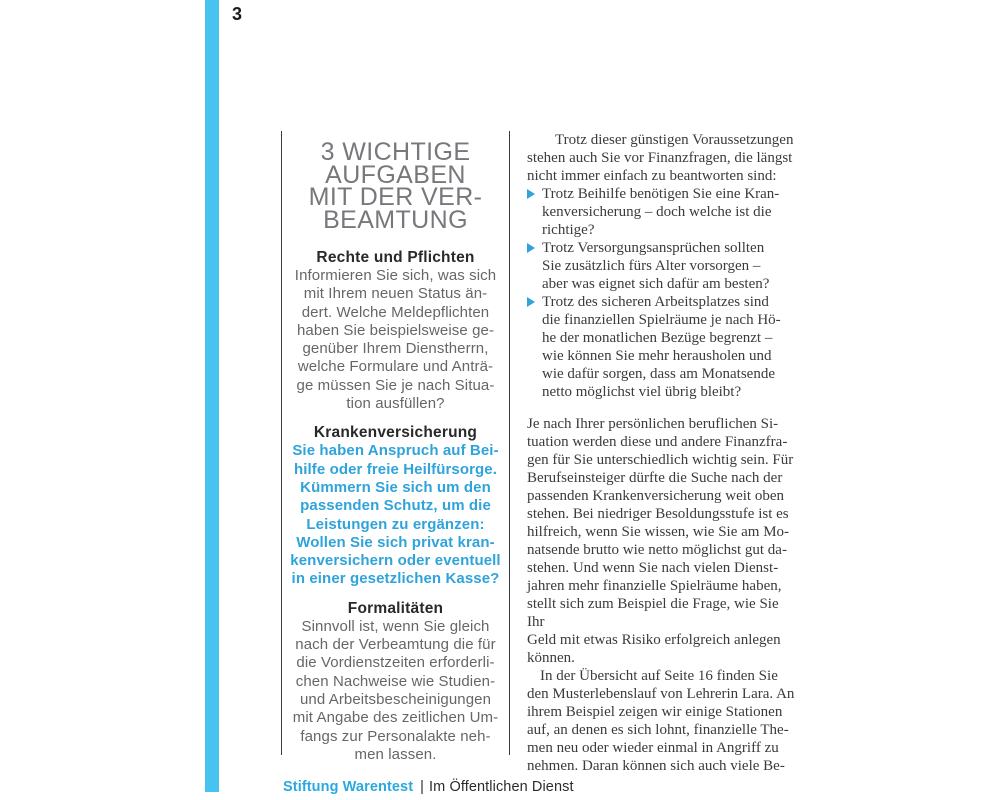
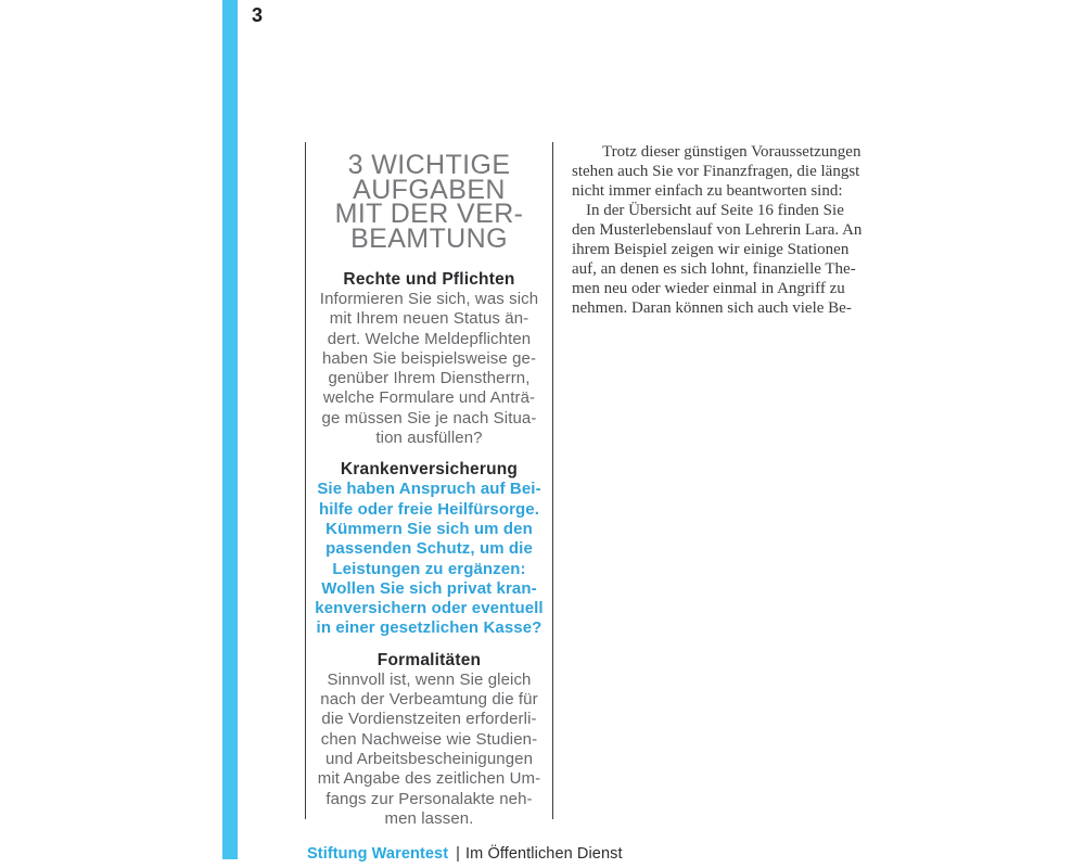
  3
  3 WICHTIGE
  AUFGABEN
  MIT DER VER-
  BEAMTUNG
  Rechte und Pflichten
  Informieren Sie sich, was sich
  mit Ihrem neuen Status än-
  dert. Welche Meldepflichten
  haben Sie beispielsweise ge-
  genüber Ihrem Dienstherrn,
  welche Formulare und Anträ-
  ge müssen Sie je nach Situa-
  tion ausfüllen?
  Krankenversicherung
  Sie haben Anspruch auf Bei-
  hilfe oder freie Heilfürsorge.
  Kümmern Sie sich um den
  passenden Schutz, um die
  Leistungen zu ergänzen:
  Wollen Sie sich privat kran-
  kenversichern oder eventuell
  in einer gesetzlichen Kasse?
  Formalitäten
  Sinnvoll ist, wenn Sie gleich
  nach der Verbeamtung die für
  die Vordienstzeiten erforderli-
  chen Nachweise wie Studien-
  und Arbeitsbescheinigungen
  mit Angabe des zeitlichen Um-
  fangs zur Personalakte neh-
  men lassen.
  Trotz dieser günstigen Voraussetzungen
  stehen auch Sie vor Finanzfragen, die längst
  nicht immer einfach zu beantworten sind:
- Trotz Beihilfe benötigen Sie eine Kran-
- kenversicherung – doch welche ist die
- richtige?
- Trotz Versorgungsansprüchen sollten
- Sie zusätzlich fürs Alter vorsorgen –
- aber was eignet sich dafür am besten?
- Trotz des sicheren Arbeitsplatzes sind
- die finanziellen Spielräume je nach Hö-
- he der monatlichen Bezüge begrenzt –
- wie können Sie mehr herausholen und
- wie dafür sorgen, dass am Monatsende
- netto möglichst viel übrig bleibt?
- Je nach Ihrer persönlichen beruflichen Si-
- tuation werden diese und andere Finanzfra-
- gen für Sie unterschiedlich wichtig sein. Für
- Berufseinsteiger dürfte die Suche nach der
- passenden Krankenversicherung weit oben
- stehen. Bei niedriger Besoldungsstufe ist es
- hilfreich, wenn Sie wissen, wie Sie am Mo-
- natsende brutto wie netto möglichst gut da-
- stehen. Und wenn Sie nach vielen Dienst-
- jahren mehr finanzielle Spielräume haben,
- stellt sich zum Beispiel die Frage, wie Sie Ihr
- Geld mit etwas Risiko erfolgreich anlegen
- können.
  In der Übersicht auf Seite 16 finden Sie
  den Musterlebenslauf von Lehrerin Lara. An
  ihrem Beispiel zeigen wir einige Stationen
  auf, an denen es sich lohnt, finanzielle The-
  men neu oder wieder einmal in Angriff zu
  nehmen. Daran können sich auch viele Be-
  Stiftung Warentest | Im Öffentlichen Dienst
